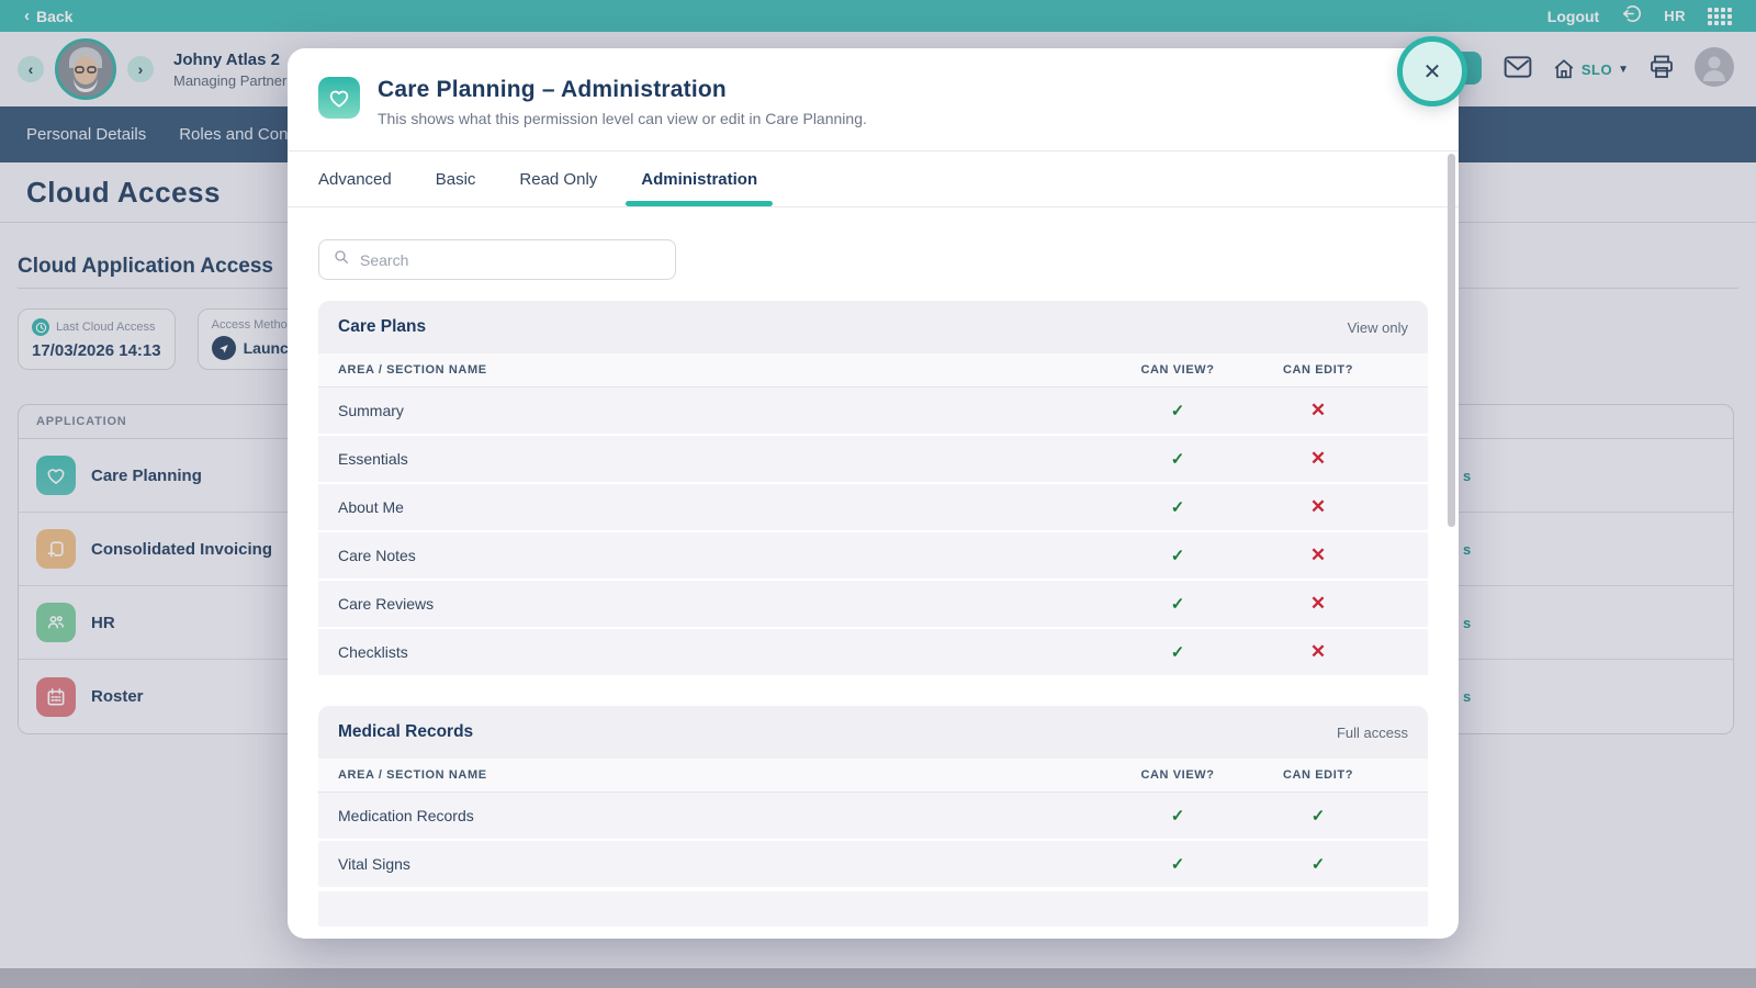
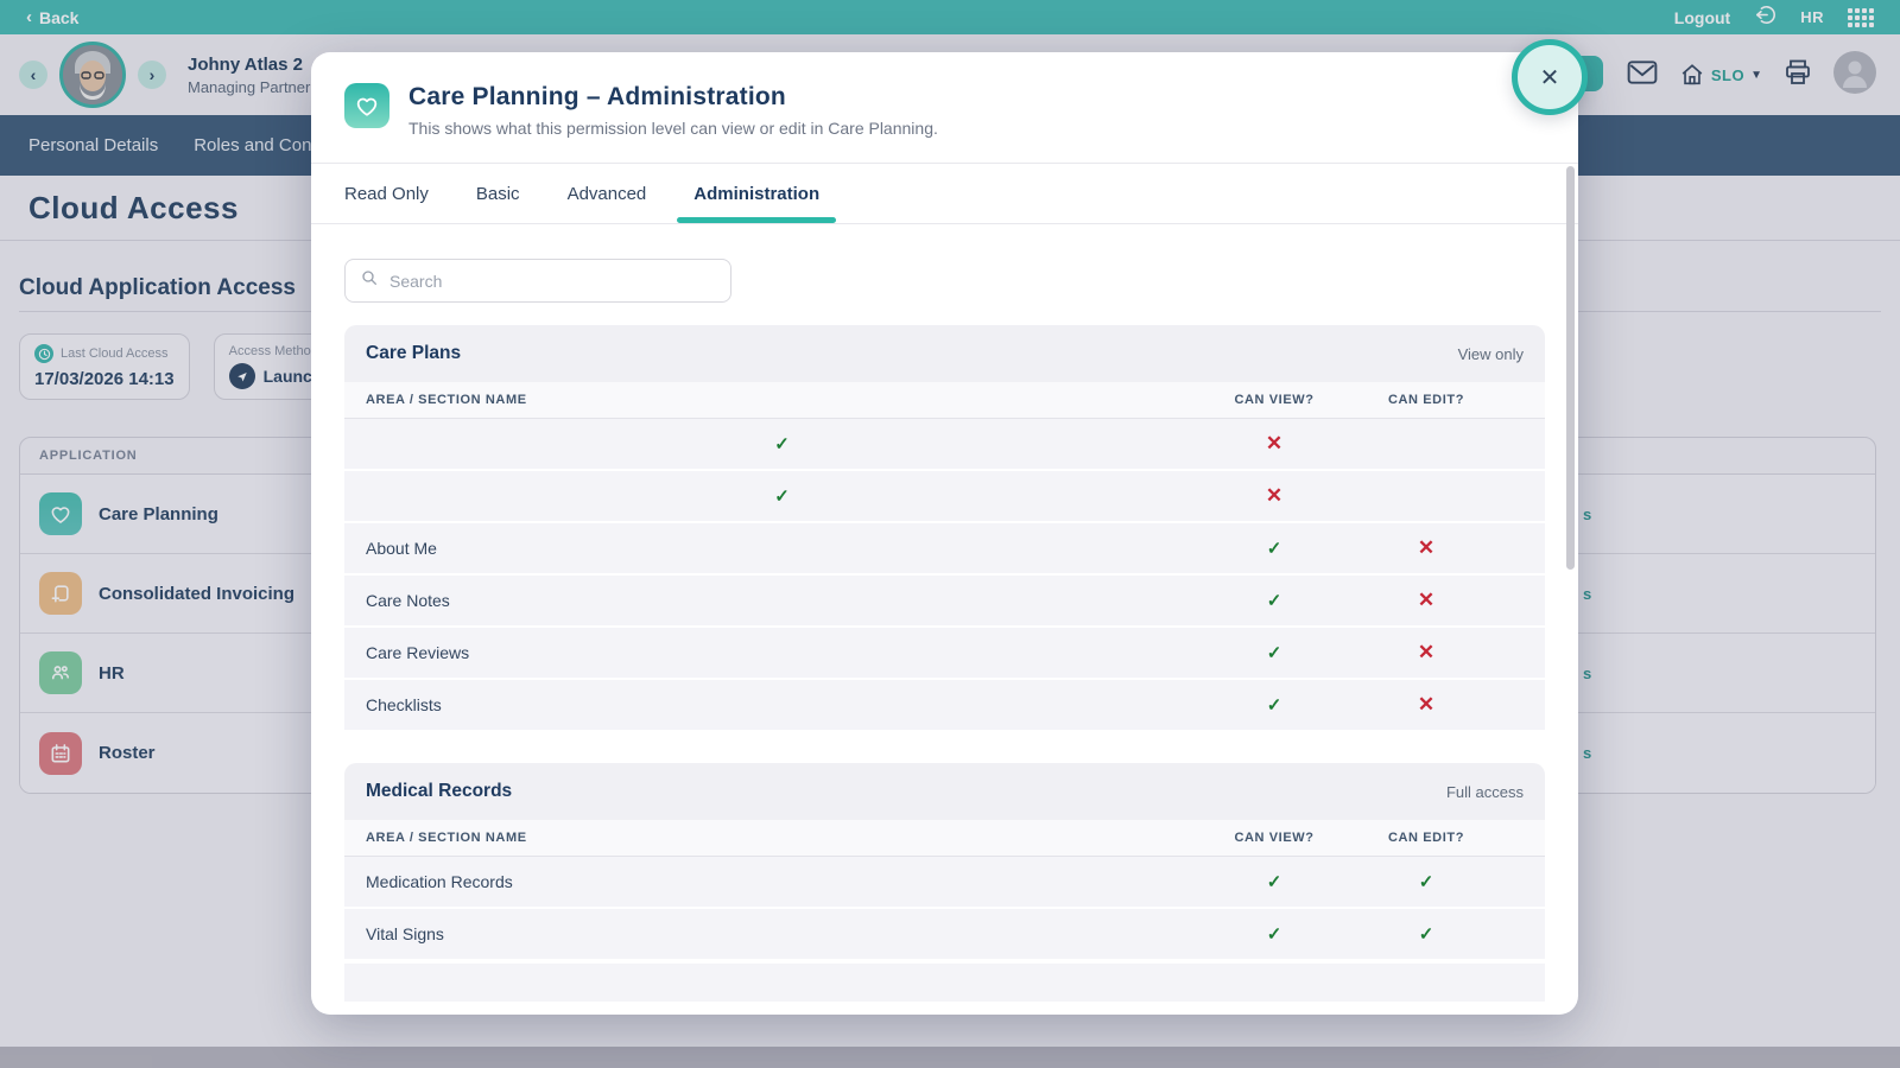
  ‹
  Back
  Logout
  HR
  ‹
  ›
  Johny Atlas 2
  Managing Partner
  SLO
  ▼
  Personal Details
  Roles and Con
  Cloud Access
  Cloud Application Access
  Last Cloud Access
  17/03/2026 14:13
  Access Metho
  Launc
  APPLICATION
  Care Planning
  s
  Consolidated Invoicing
  s
  HR
  s
  Roster
  s
  Care Planning – Administration
  This shows what this permission level can view or edit in Care Planning.
- Advanced
+ Read Only
  Basic
- Read Only
+ Advanced
  Administration
  Search
  Care Plans
  View only
  AREA / SECTION NAME
  CAN VIEW?
  CAN EDIT?
- Summary
  ✓
  ✕
- Essentials
  ✓
  ✕
  About Me
  ✓
  ✕
  Care Notes
  ✓
  ✕
  Care Reviews
  ✓
  ✕
  Checklists
  ✓
  ✕
  Medical Records
  Full access
  AREA / SECTION NAME
  CAN VIEW?
  CAN EDIT?
  Medication Records
  ✓
  ✓
  Vital Signs
  ✓
  ✓
  ✕
